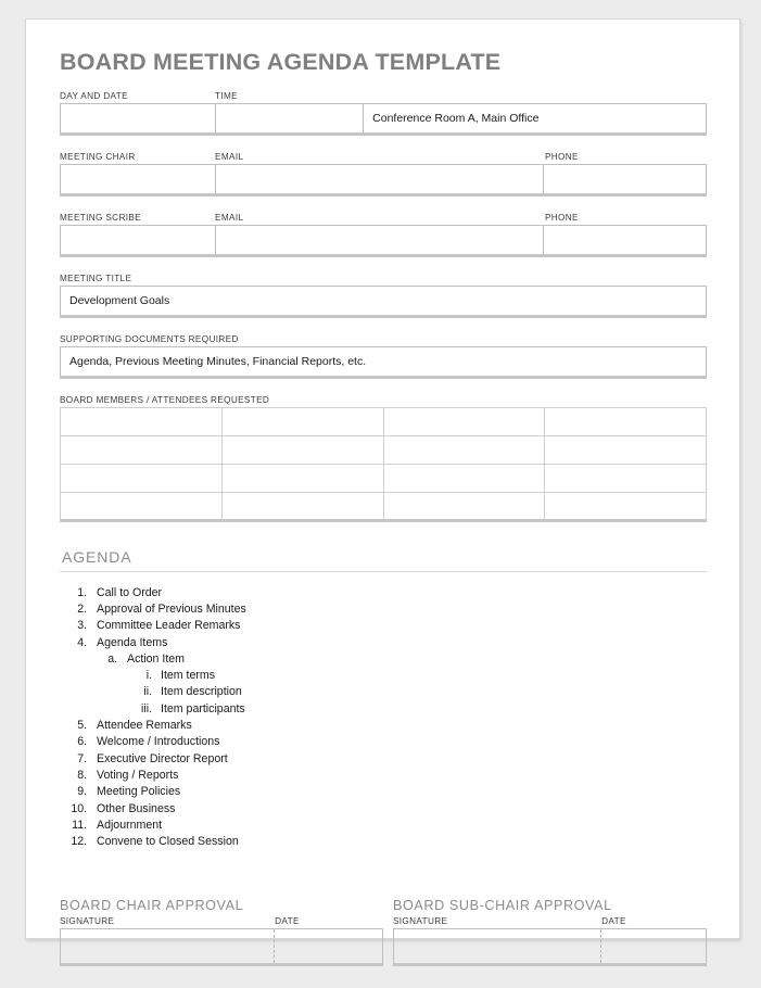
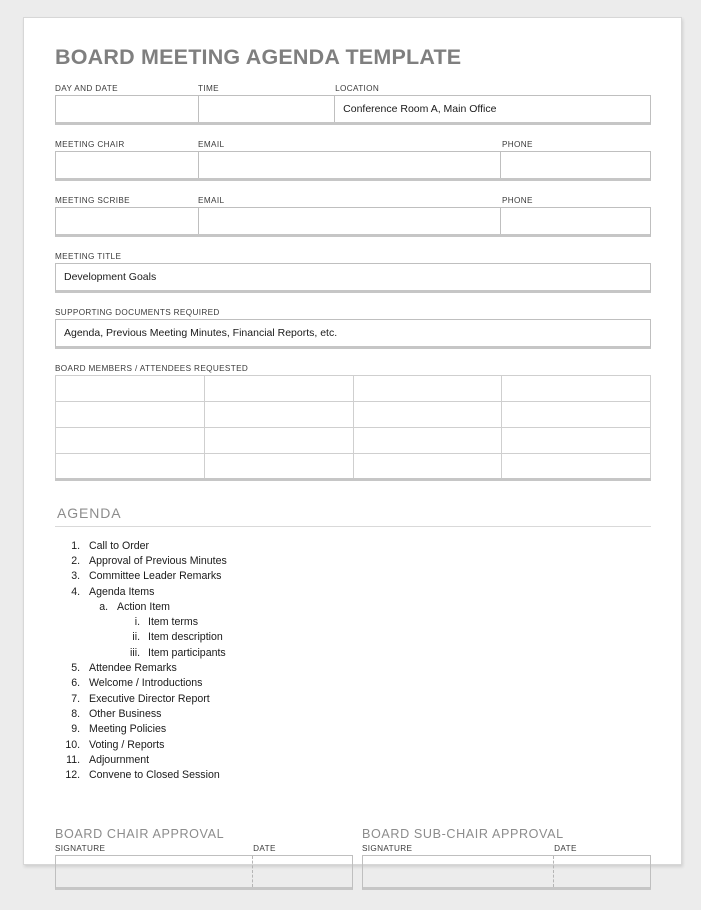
  BOARD MEETING AGENDA TEMPLATE
  DAY AND DATE
  TIME
+ LOCATION
  Conference Room A, Main Office
  MEETING CHAIR
  EMAIL
  PHONE
  MEETING SCRIBE
  EMAIL
  PHONE
  MEETING TITLE
  Development Goals
  SUPPORTING DOCUMENTS REQUIRED
  Agenda, Previous Meeting Minutes, Financial Reports, etc.
  BOARD MEMBERS / ATTENDEES REQUESTED
  AGENDA
  Call to Order
  Approval of Previous Minutes
  Committee Leader Remarks
  Agenda Items
  Action Item
  Item terms
  Item description
  Item participants
  Attendee Remarks
  Welcome / Introductions
  Executive Director Report
- Voting / Reports
+ Other Business
  Meeting Policies
- Other Business
+ Voting / Reports
  Adjournment
  Convene to Closed Session
  BOARD CHAIR APPROVAL
  SIGNATURE
  DATE
  BOARD SUB-CHAIR APPROVAL
  SIGNATURE
  DATE
